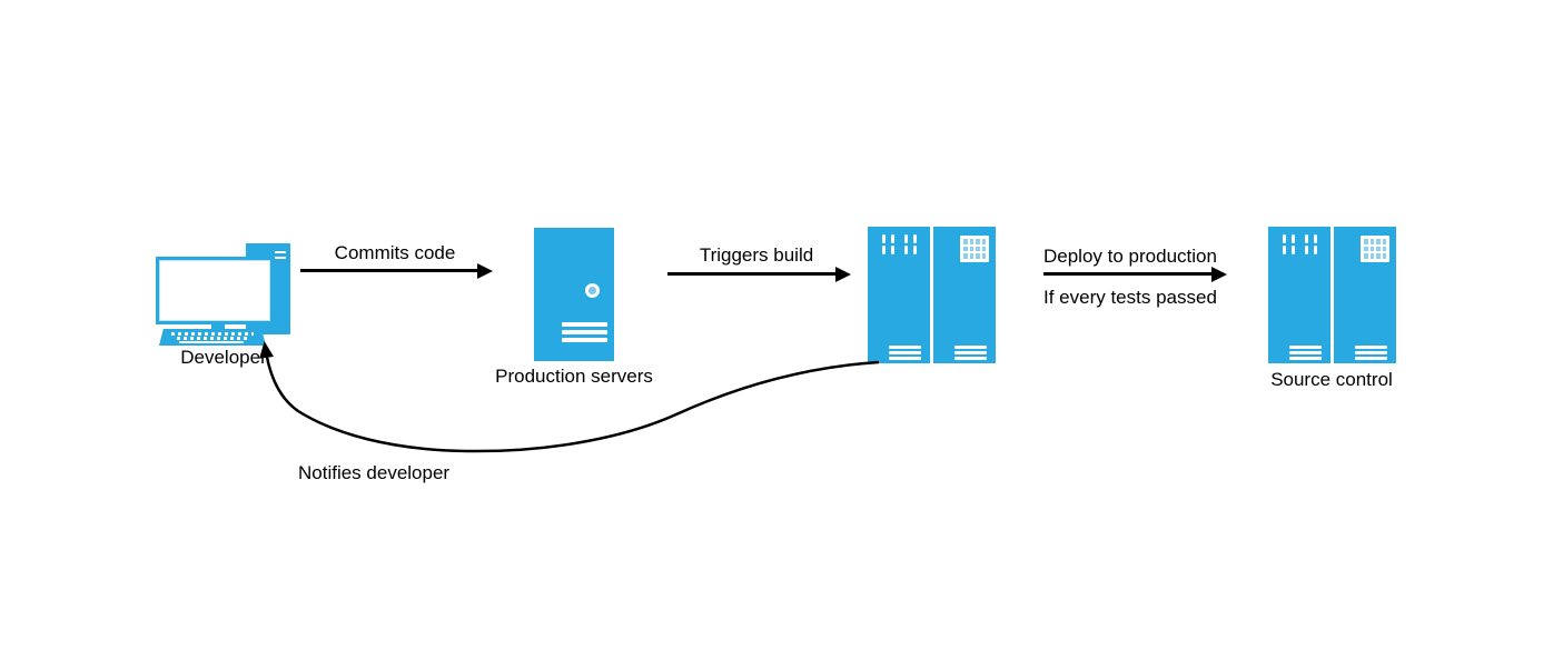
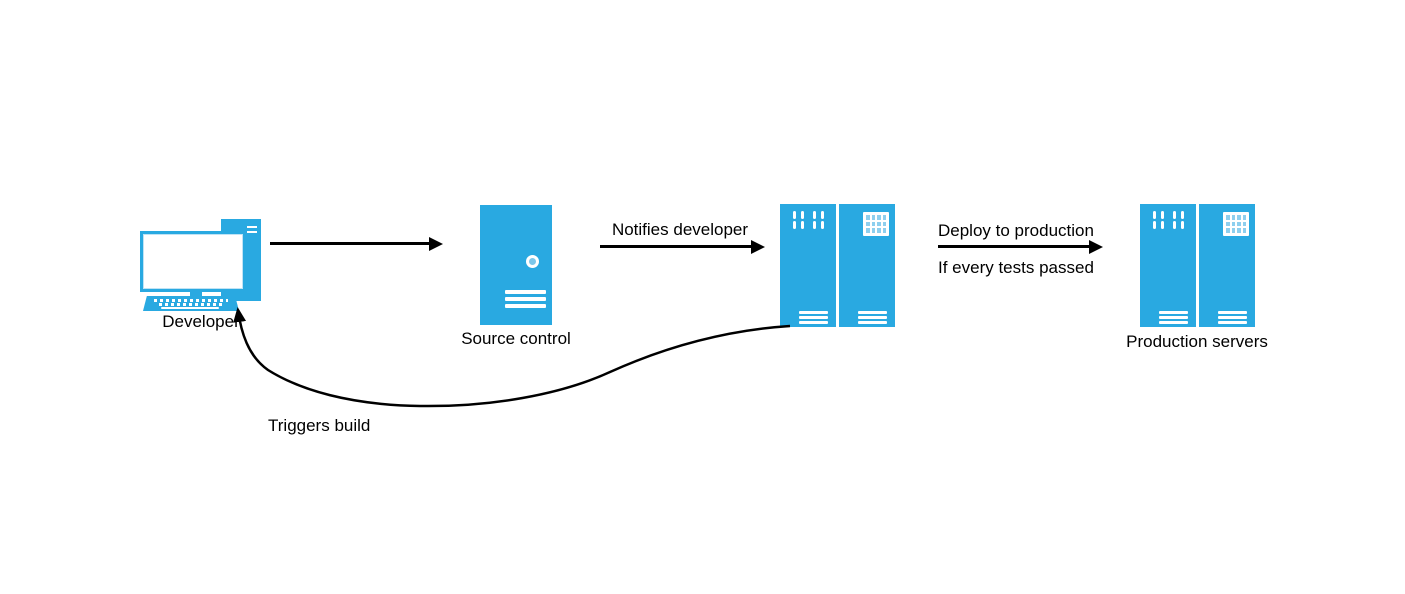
  Developer
- Commits code
- Production servers
+ Source control
- Triggers build
+ Notifies developer
  Deploy to production
  If every tests passed
- Source control
+ Production servers
- Notifies developer
+ Triggers build
